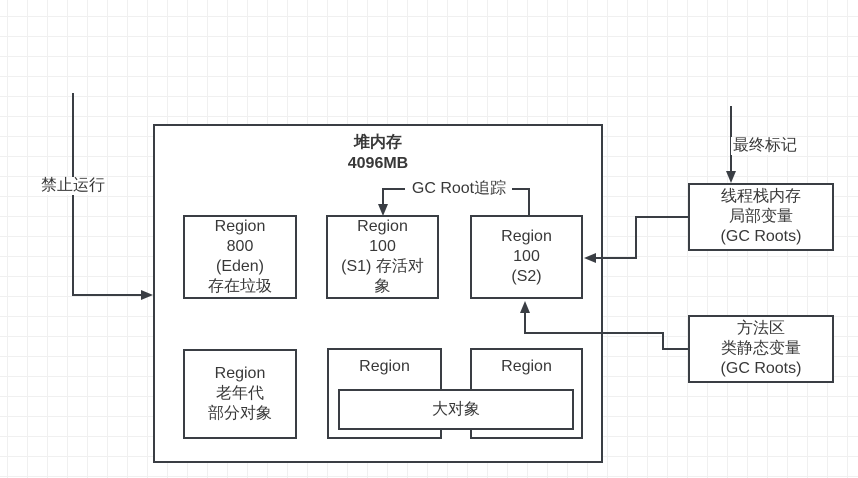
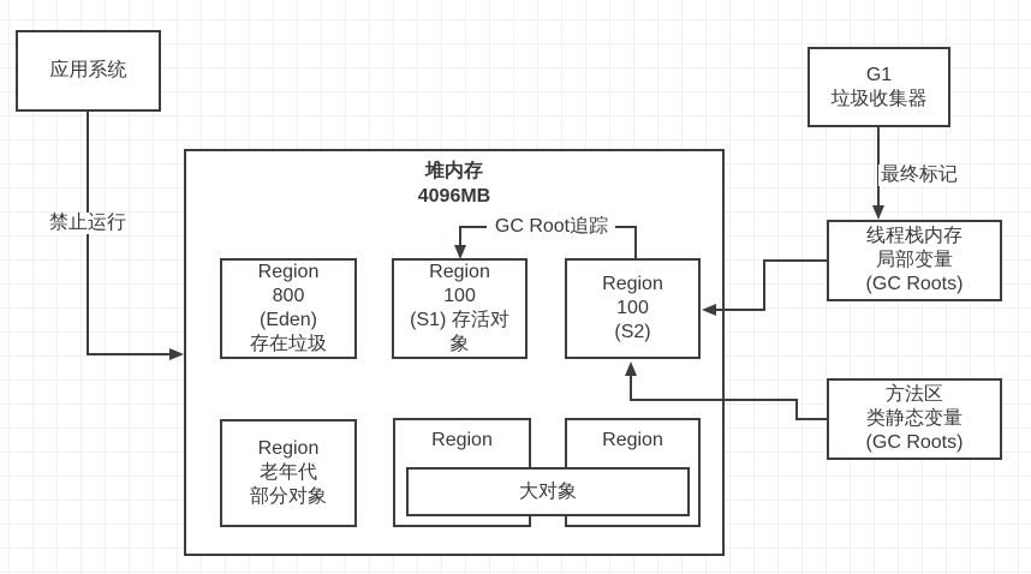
+ 应用系统
+ G1
+ 垃圾收集器
  堆内存
  4096MB
  Region
  800
  (Eden)
  存在垃圾
  Region
  100
  (S1) 存活对
  象
  Region
  100
  (S2)
  Region
  老年代
  部分对象
  Region
  Region
  大对象
  线程栈内存
  局部变量
  (GC Roots)
  方法区
  类静态变量
  (GC Roots)
  禁止运行
  最终标记
  GC Root追踪
